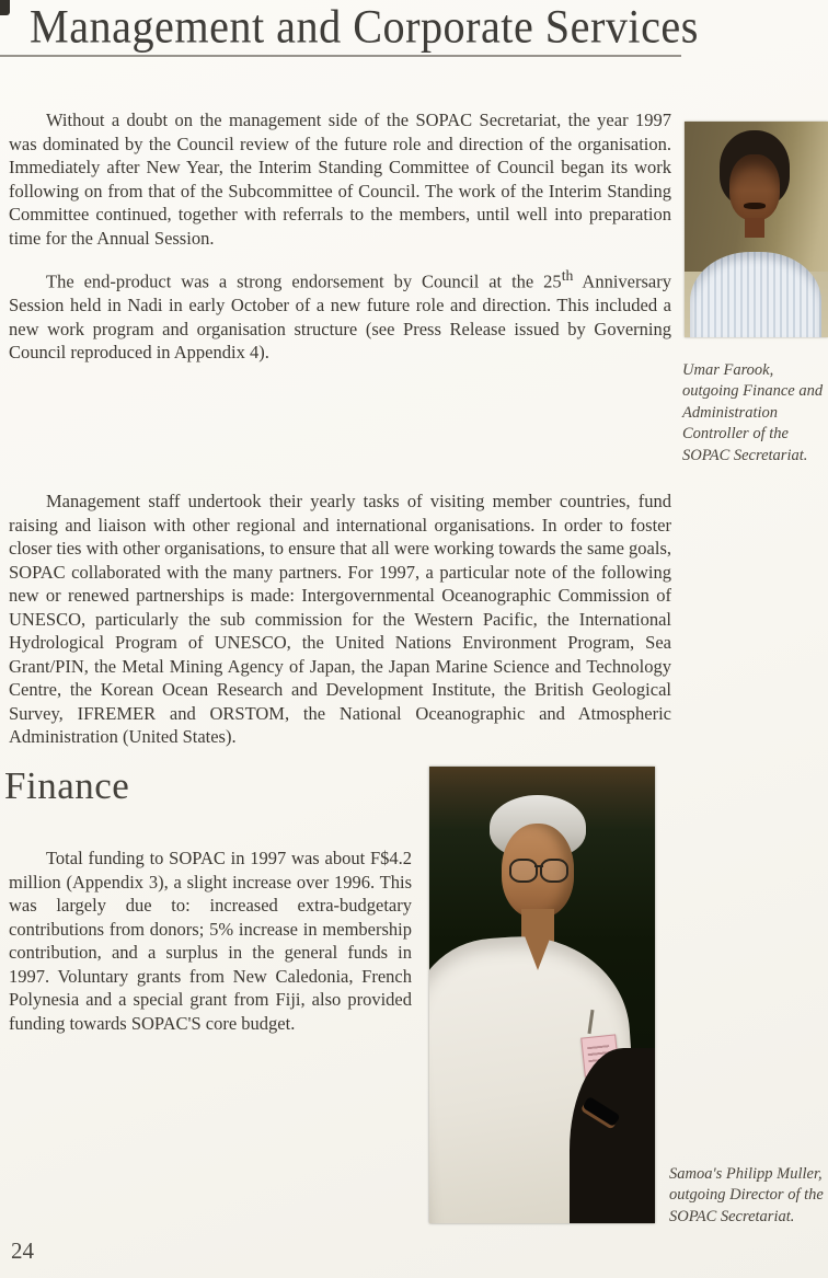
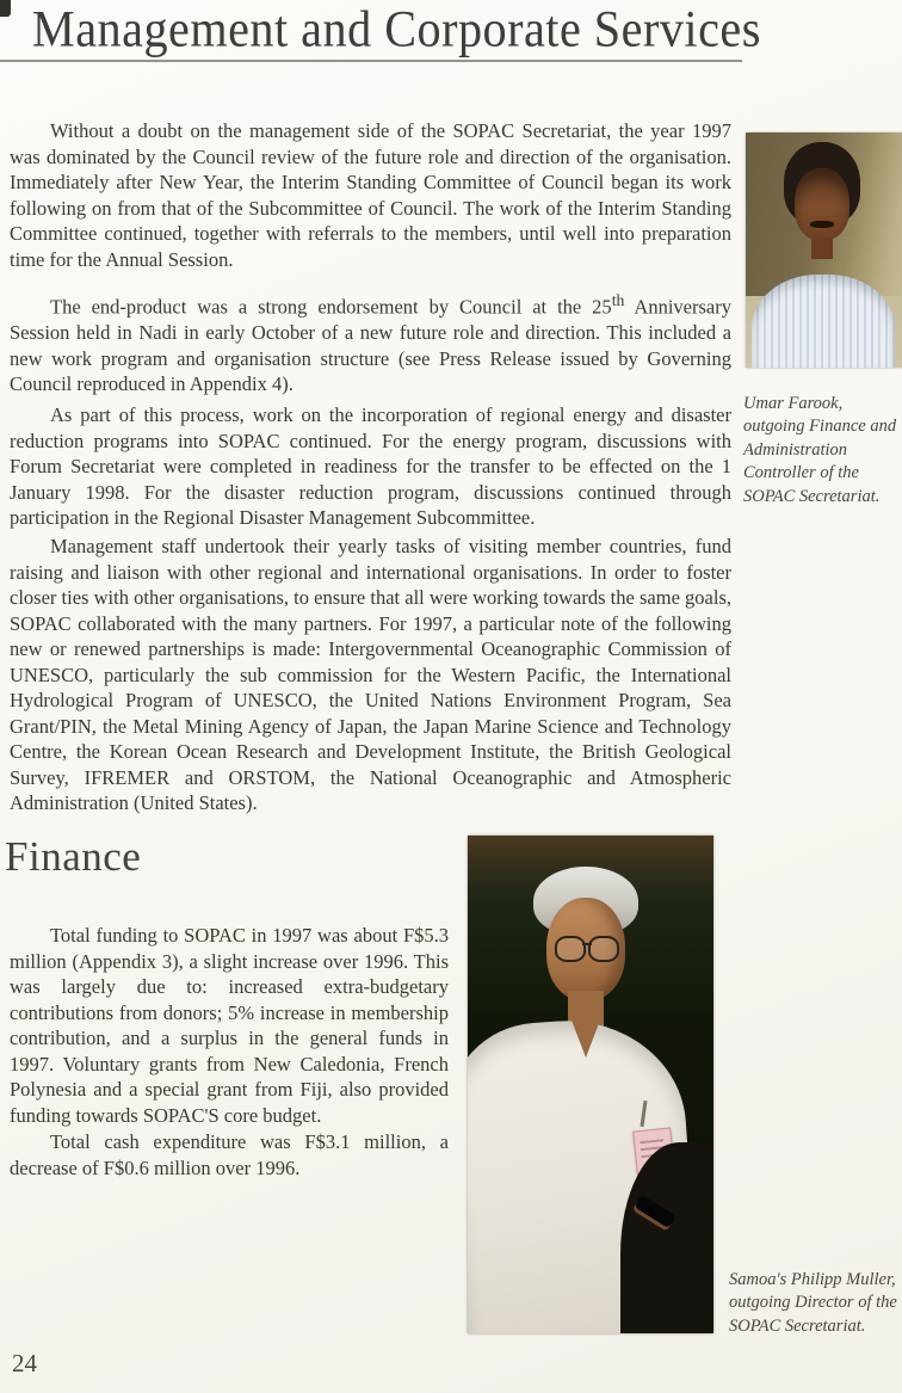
  Management and Corporate Services
  Without a doubt on the management side of the SOPAC Secretariat, the year 1997 was dominated by the Council review of the future role and direction of the organisation. Immediately after New Year, the Interim Standing Committee of Council began its work following on from that of the Subcommittee of Council. The work of the Interim Standing Committee continued, together with referrals to the members, until well into preparation time for the Annual Session.
  The end-product was a strong endorsement by Council at the 25th Anniversary Session held in Nadi in early October of a new future role and direction. This included a new work program and organisation structure (see Press Release issued by Governing Council reproduced in Appendix 4).
+ As part of this process, work on the incorporation of regional energy and disaster reduction programs into SOPAC continued. For the energy program, discussions with Forum Secretariat were completed in readiness for the transfer to be effected on the 1 January 1998. For the disaster reduction program, discussions continued through participation in the Regional Disaster Management Subcommittee.
  Management staff undertook their yearly tasks of visiting member countries, fund raising and liaison with other regional and international organisations. In order to foster closer ties with other organisations, to ensure that all were working towards the same goals, SOPAC collaborated with the many partners. For 1997, a particular note of the following new or renewed partnerships is made: Intergovernmental Oceanographic Commission of UNESCO, particularly the sub commission for the Western Pacific, the International Hydrological Program of UNESCO, the United Nations Environment Program, Sea Grant/PIN, the Metal Mining Agency of Japan, the Japan Marine Science and Technology Centre, the Korean Ocean Research and Development Institute, the British Geological Survey, IFREMER and ORSTOM, the National Oceanographic and Atmospheric Administration (United States).
  Umar Farook, outgoing Finance and Administration Controller of the SOPAC Secretariat.
  Finance
- Total funding to SOPAC in 1997 was about F$4.2 million (Appendix 3), a slight increase over 1996. This was largely due to: increased extra-budgetary contributions from donors; 5% increase in membership contribution, and a surplus in the general funds in 1997. Voluntary grants from New Caledonia, French Polynesia and a special grant from Fiji, also provided funding towards SOPAC'S core budget.
+ Total funding to SOPAC in 1997 was about F$5.3 million (Appendix 3), a slight increase over 1996. This was largely due to: increased extra-budgetary contributions from donors; 5% increase in membership contribution, and a surplus in the general funds in 1997. Voluntary grants from New Caledonia, French Polynesia and a special grant from Fiji, also provided funding towards SOPAC'S core budget.
+ Total cash expenditure was F$3.1 million, a decrease of F$0.6 million over 1996.
  Samoa's Philipp Muller, outgoing Director of the SOPAC Secretariat.
  24
